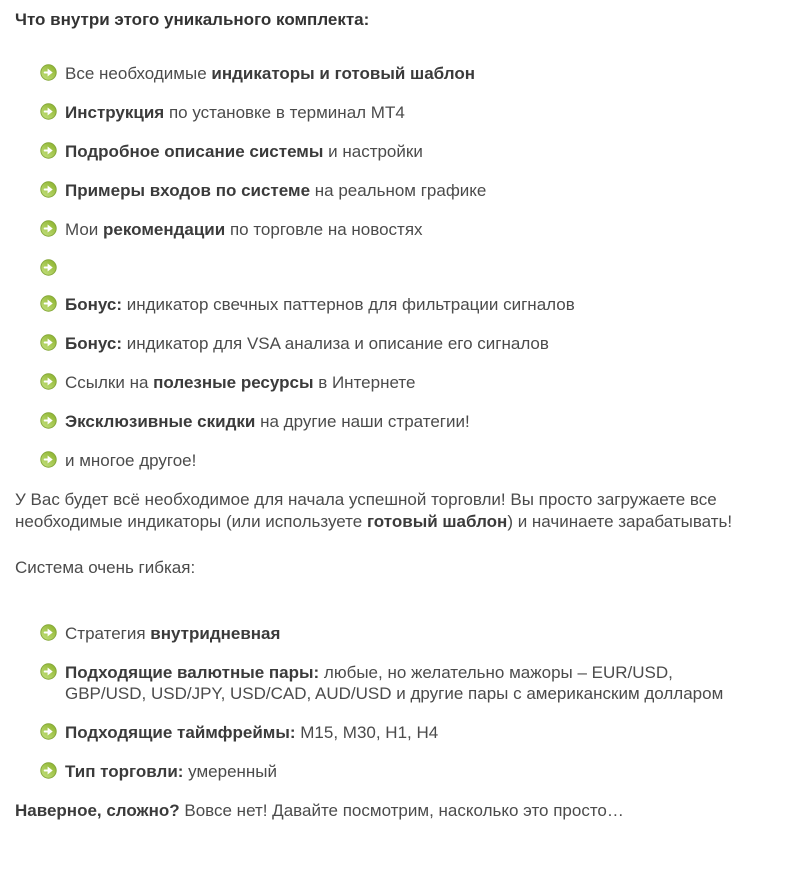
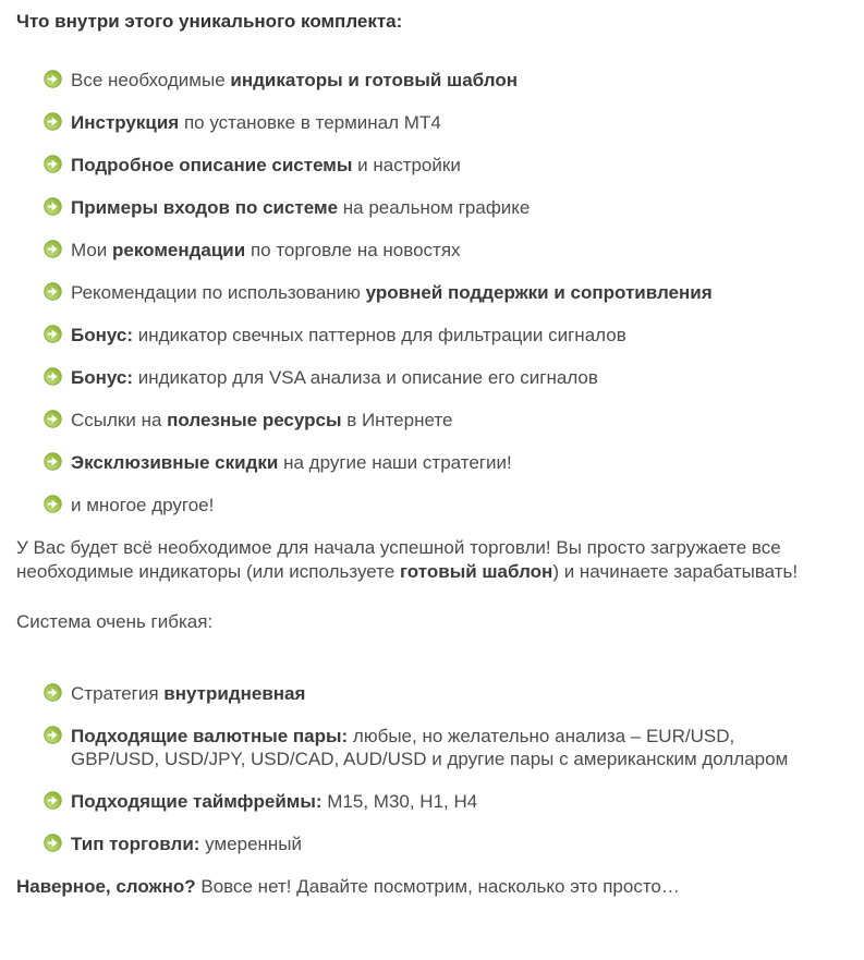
  Что внутри этого уникального комплекта:
  Все необходимые индикаторы и готовый шаблон
  Инструкция по установке в терминал MT4
  Подробное описание системы и настройки
  Примеры входов по системе на реальном графике
  Мои рекомендации по торговле на новостях
+ Рекомендации по использованию уровней поддержки и сопротивления
  Бонус: индикатор свечных паттернов для фильтрации сигналов
  Бонус: индикатор для VSA анализа и описание его сигналов
  Ссылки на полезные ресурсы в Интернете
  Эксклюзивные скидки на другие наши стратегии!
  и многое другое!
  У Вас будет всё необходимое для начала успешной торговли! Вы просто загружаете все необходимые индикаторы (или используете готовый шаблон) и начинаете зарабатывать!
  Система очень гибкая:
  Стратегия внутридневная
- Подходящие валютные пары: любые, но желательно мажоры – EUR/USD, GBP/USD, USD/JPY, USD/CAD, AUD/USD и другие пары с американским долларом
+ Подходящие валютные пары: любые, но желательно анализа – EUR/USD, GBP/USD, USD/JPY, USD/CAD, AUD/USD и другие пары с американским долларом
  Подходящие таймфреймы: M15, M30, H1, H4
  Тип торговли: умеренный
  Наверное, сложно? Вовсе нет! Давайте посмотрим, насколько это просто…
